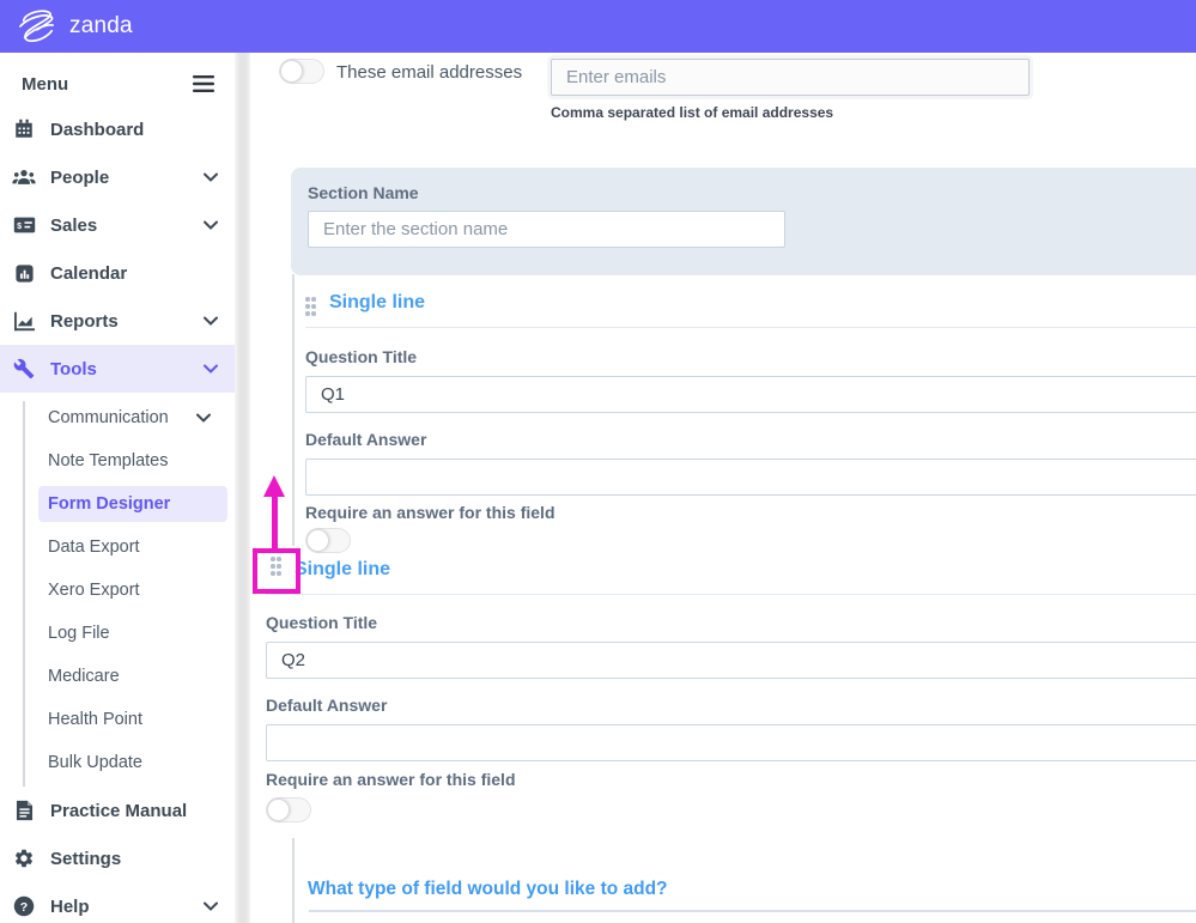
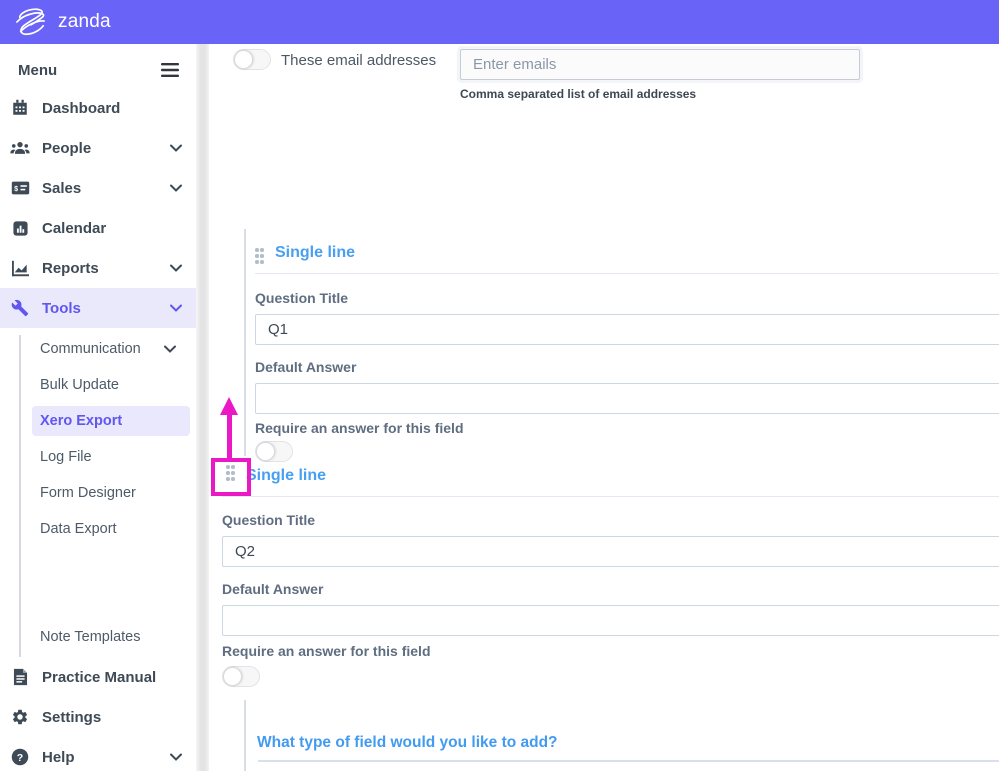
  zanda
  Menu
  Dashboard
  People
  $
  Sales
  Calendar
  Reports
  Tools
  Communication
- Note Templates
+ Bulk Update
- Form Designer
+ Xero Export
- Data Export
+ Log File
- Xero Export
+ Form Designer
- Log File
+ Data Export
- Medicare
- Health Point
- Bulk Update
+ Note Templates
  Practice Manual
  Settings
  ?
  Help
  These email addresses
  Enter emails
  Comma separated list of email addresses
- Section Name
- Enter the section name
  Single line
  Question Title
  Q1
  Default Answer
  Require an answer for this field
  Single line
  Question Title
  Q2
  Default Answer
  Require an answer for this field
  What type of field would you like to add?
